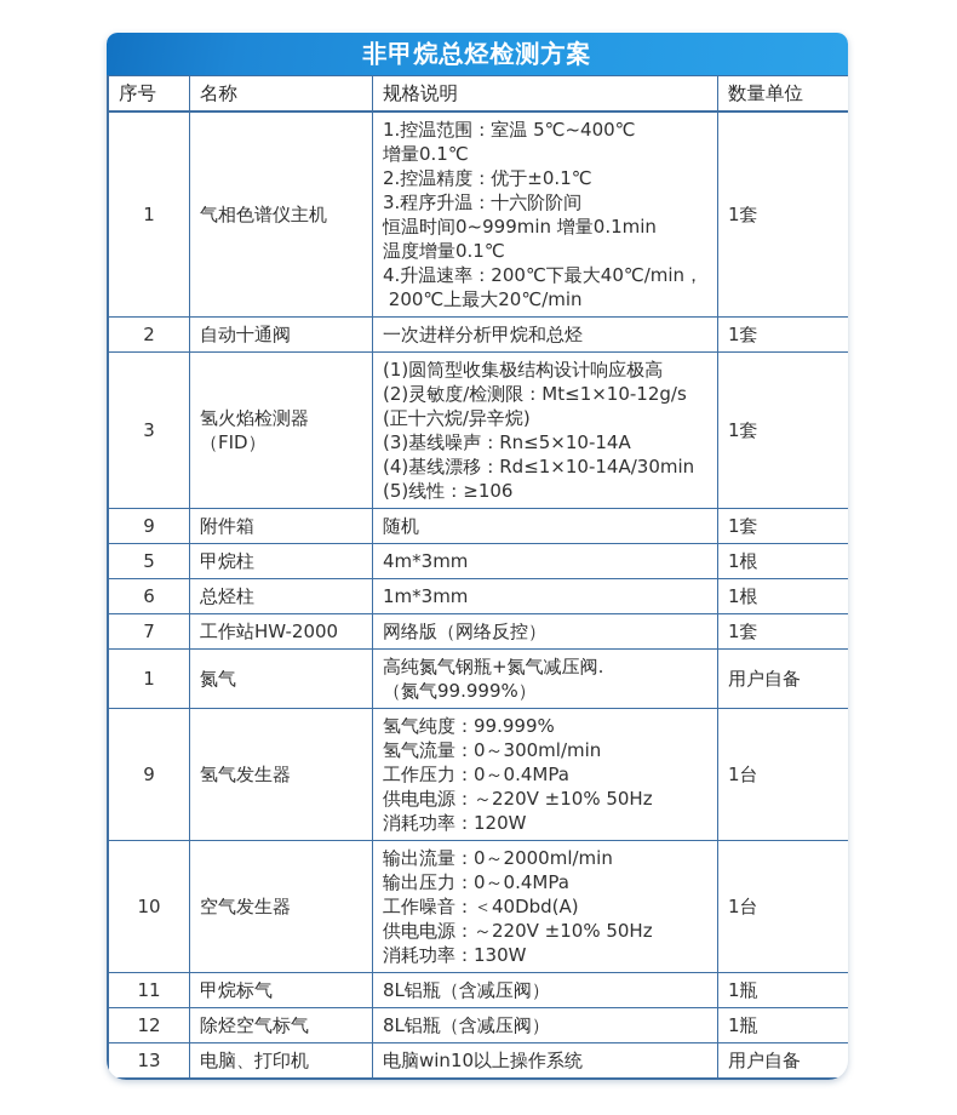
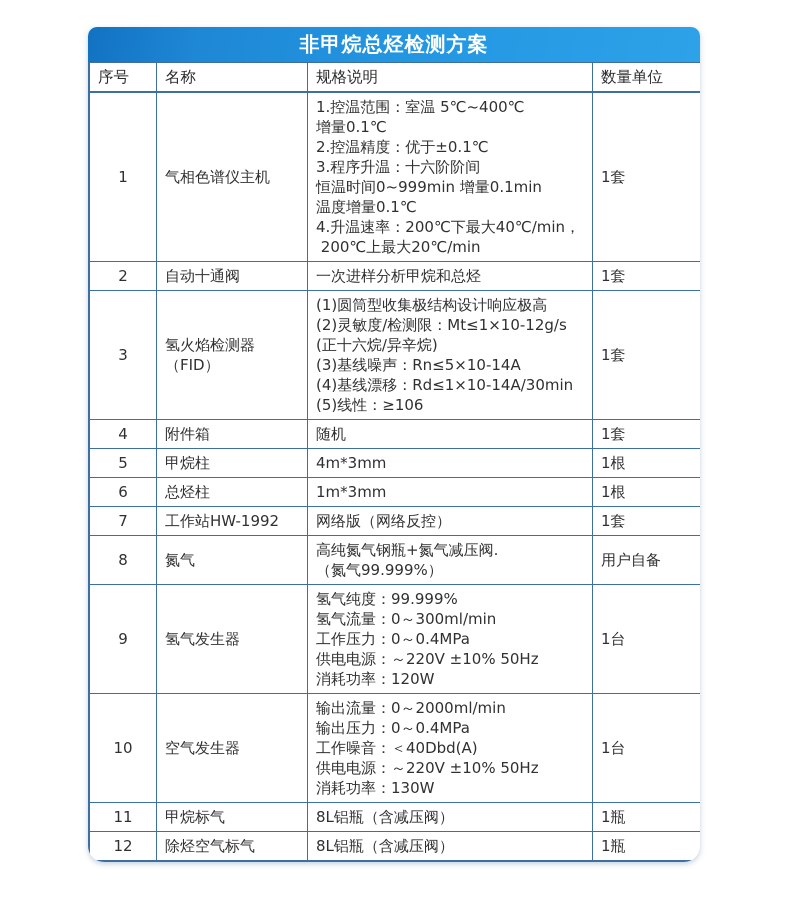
  非甲烷总烃检测方案
  序号	名称	规格说明	数量单位
  1	气相色谱仪主机	1.控温范围：室温 5℃~400℃ 增量0.1℃ 2.控温精度：优于±0.1℃ 3.程序升温：十六阶阶间 恒温时间0~999min 增量0.1min 温度增量0.1℃ 4.升温速率：200℃下最大40℃/min， 200℃上最大20℃/min	1套
  2	自动十通阀	一次进样分析甲烷和总烃	1套
  3	氢火焰检测器（FID）	(1)圆筒型收集极结构设计响应极高 (2)灵敏度/检测限：Mt≤1×10-12g/s (正十六烷/异辛烷) (3)基线噪声：Rn≤5×10-14A (4)基线漂移：Rd≤1×10-14A/30min (5)线性：≥106	1套
- 9	附件箱	随机	1套
+ 4	附件箱	随机	1套
  5	甲烷柱	4m*3mm	1根
  6	总烃柱	1m*3mm	1根
- 7	工作站HW-2000	网络版（网络反控）	1套
+ 7	工作站HW-1992	网络版（网络反控）	1套
- 1	氮气	高纯氮气钢瓶+氮气减压阀. （氮气99.999%）	用户自备
+ 8	氮气	高纯氮气钢瓶+氮气减压阀. （氮气99.999%）	用户自备
  9	氢气发生器	氢气纯度：99.999% 氢气流量：0～300ml/min 工作压力：0～0.4MPa 供电电源：～220V ±10% 50Hz 消耗功率：120W	1台
  10	空气发生器	输出流量：0～2000ml/min 输出压力：0～0.4MPa 工作噪音：＜40Dbd(A) 供电电源：～220V ±10% 50Hz 消耗功率：130W	1台
  11	甲烷标气	8L铝瓶（含减压阀）	1瓶
  12	除烃空气标气	8L铝瓶（含减压阀）	1瓶
- 13	电脑、打印机	电脑win10以上操作系统	用户自备
